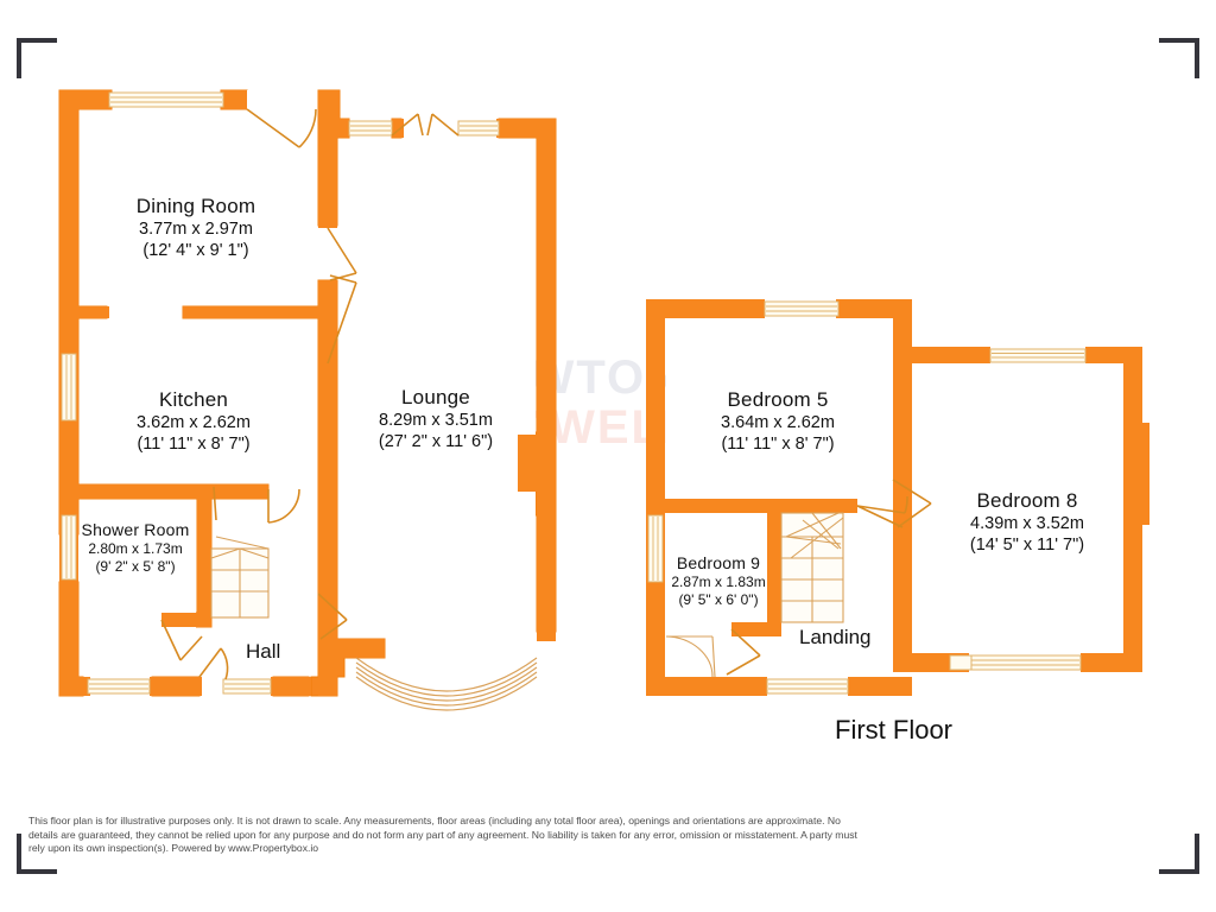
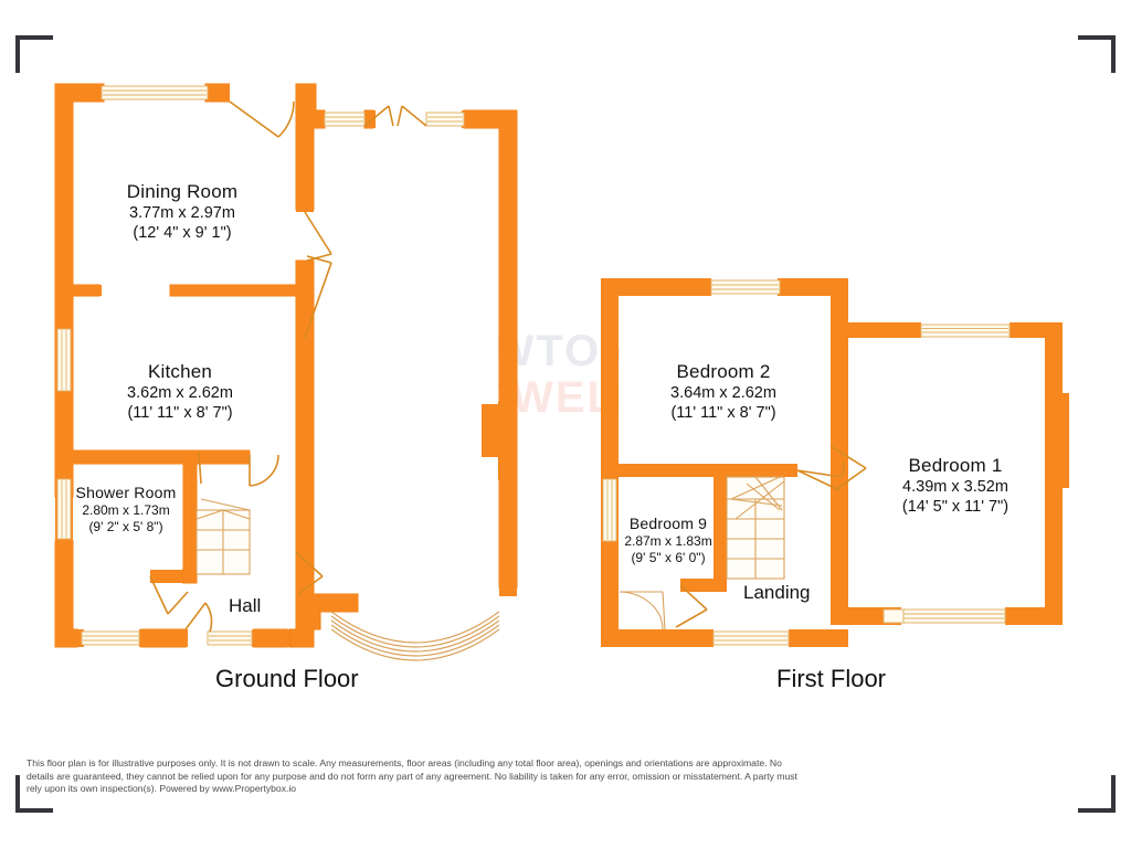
  Dining Room
  3.77m x 2.97m
  (12' 4" x 9' 1")
  Kitchen
  3.62m x 2.62m
  (11' 11" x 8' 7")
  Shower Room
  2.80m x 1.73m
  (9' 2" x 5' 8")
- Lounge
- 8.29m x 3.51m
- (27' 2" x 11' 6")
  Hall
- Bedroom 5
+ Bedroom 2
  3.64m x 2.62m
  (11' 11" x 8' 7")
  Bedroom 9
  2.87m x 1.83m
  (9' 5" x 6' 0")
- Bedroom 8
+ Bedroom 1
  4.39m x 3.52m
  (14' 5" x 11' 7")
  Landing
+ Ground Floor
  First Floor
  This floor plan is for illustrative purposes only. It is not drawn to scale. Any measurements, floor areas (including any total floor area), openings and orientations are approximate. No details are guaranteed, they cannot be relied upon for any purpose and do not form any part of any agreement. No liability is taken for any error, omission or misstatement. A party must rely upon its own inspection(s). Powered by www.Propertybox.io
